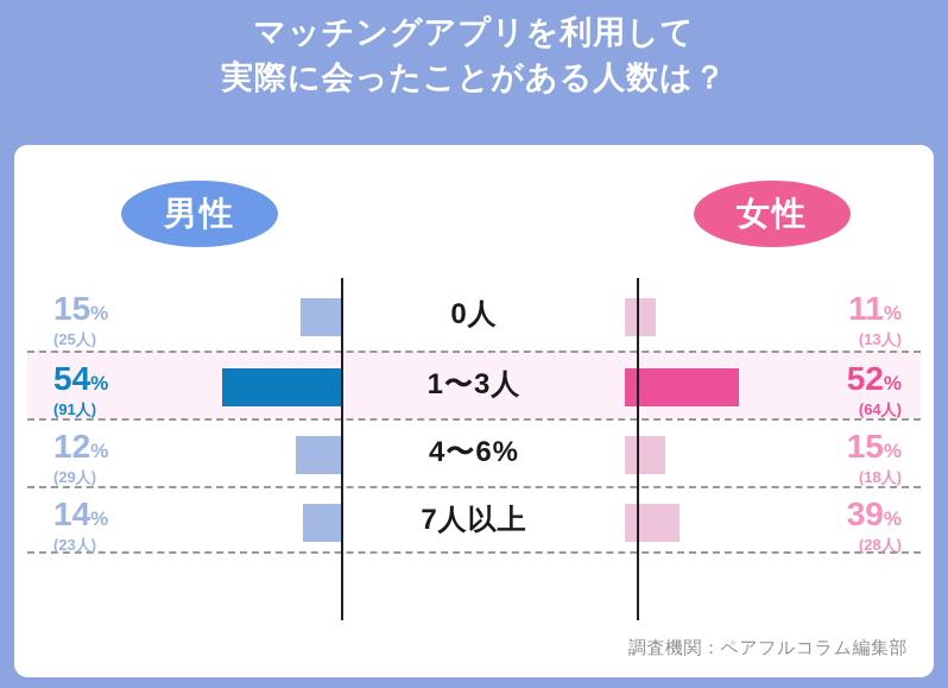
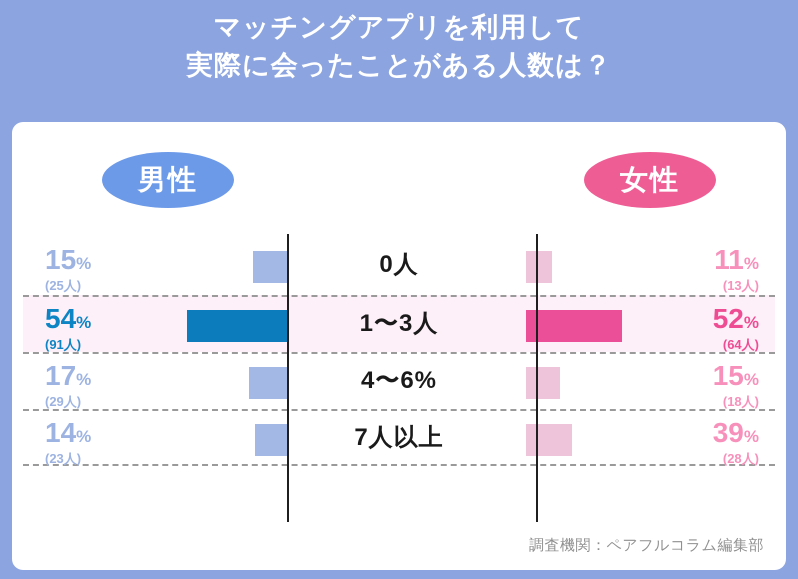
  マッチングアプリを利用して
  実際に会ったことがある人数は？
  男性
  女性
  15%
  (25人)
  0人
  11%
  (13人)
  54%
  (91人)
  1〜3人
  52%
  (64人)
- 12%
+ 17%
  (29人)
  4〜6%
  15%
  (18人)
  14%
  (23人)
  7人以上
  39%
  (28人)
  調査機関：ペアフルコラム編集部
